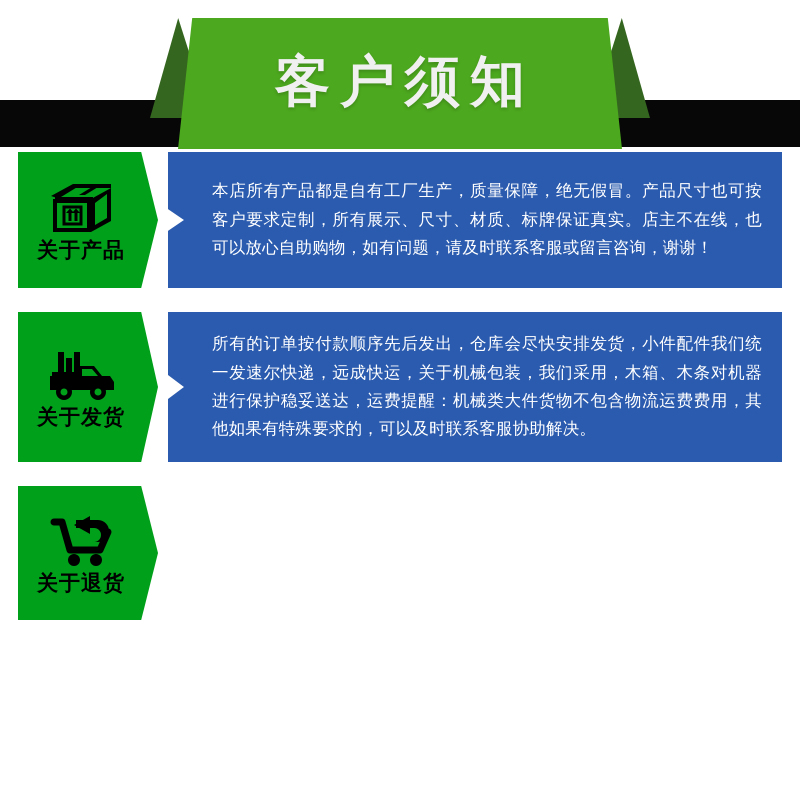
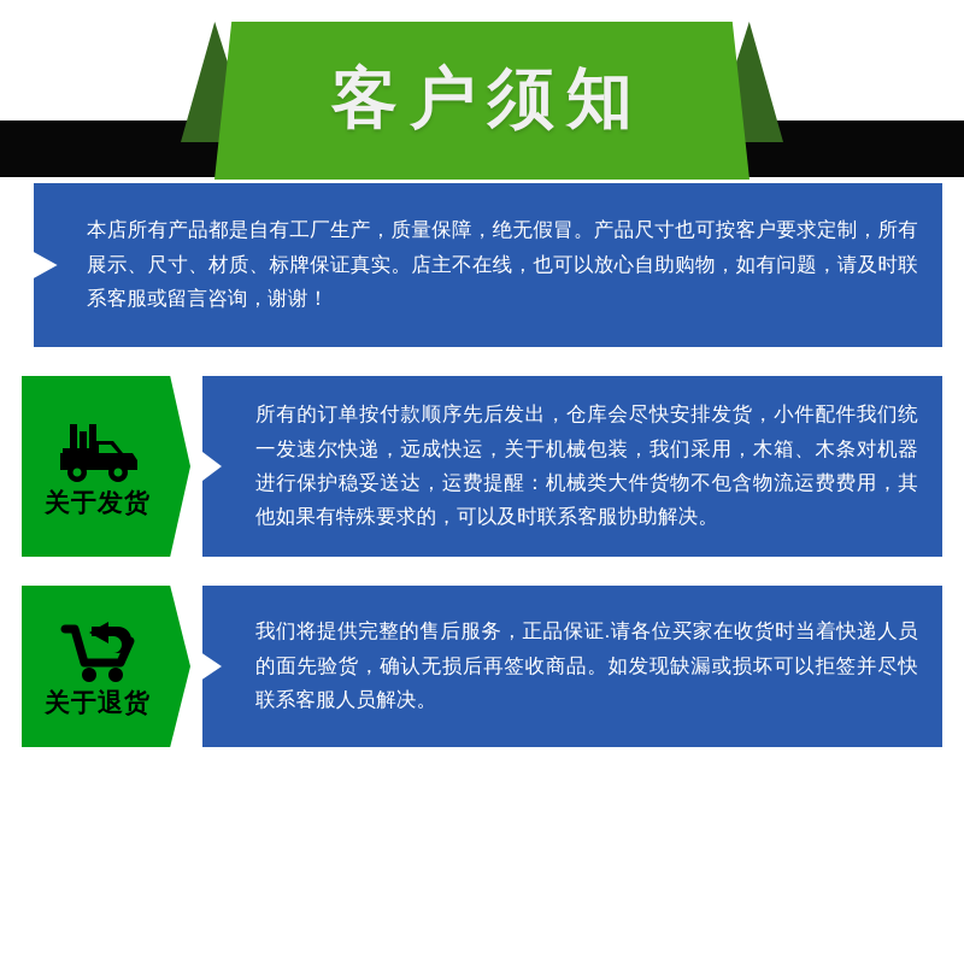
  客户须知
- 关于产品
  本店所有产品都是自有工厂生产，质量保障，绝无假冒。产品尺寸也可按客户要求定制，所有展示、尺寸、材质、标牌保证真实。店主不在线，也可以放心自助购物，如有问题，请及时联系客服或留言咨询，谢谢！
  关于发货
  所有的订单按付款顺序先后发出，仓库会尽快安排发货，小件配件我们统一发速尔快递，远成快运，关于机械包装，我们采用，木箱、木条对机器进行保护稳妥送达，运费提醒：机械类大件货物不包含物流运费费用，其他如果有特殊要求的，可以及时联系客服协助解决。
  关于退货
+ 我们将提供完整的售后服务，正品保证.请各位买家在收货时当着快递人员的面先验货，确认无损后再签收商品。如发现缺漏或损坏可以拒签并尽快联系客服人员解决。
